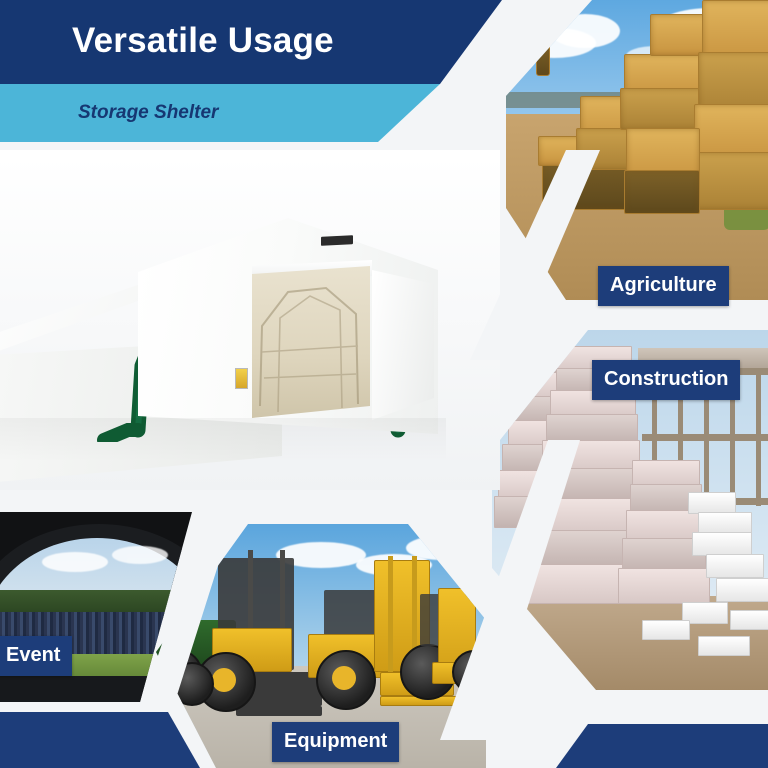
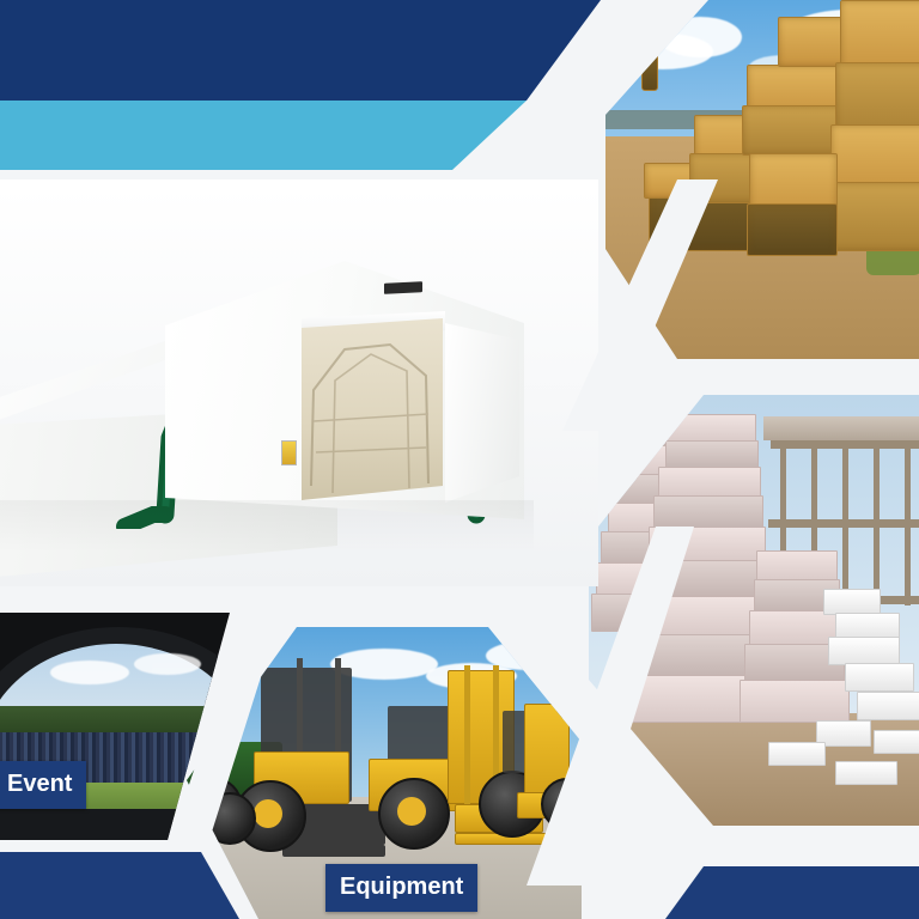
- Versatile Usage
- Storage Shelter
- Agriculture
- Construction
  Equipment
  Event
